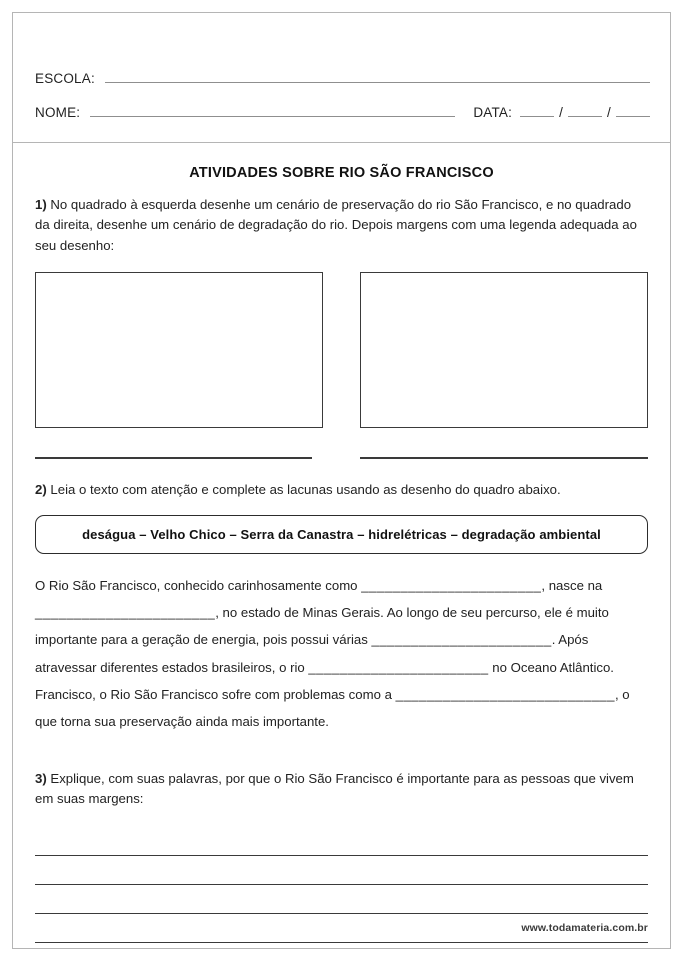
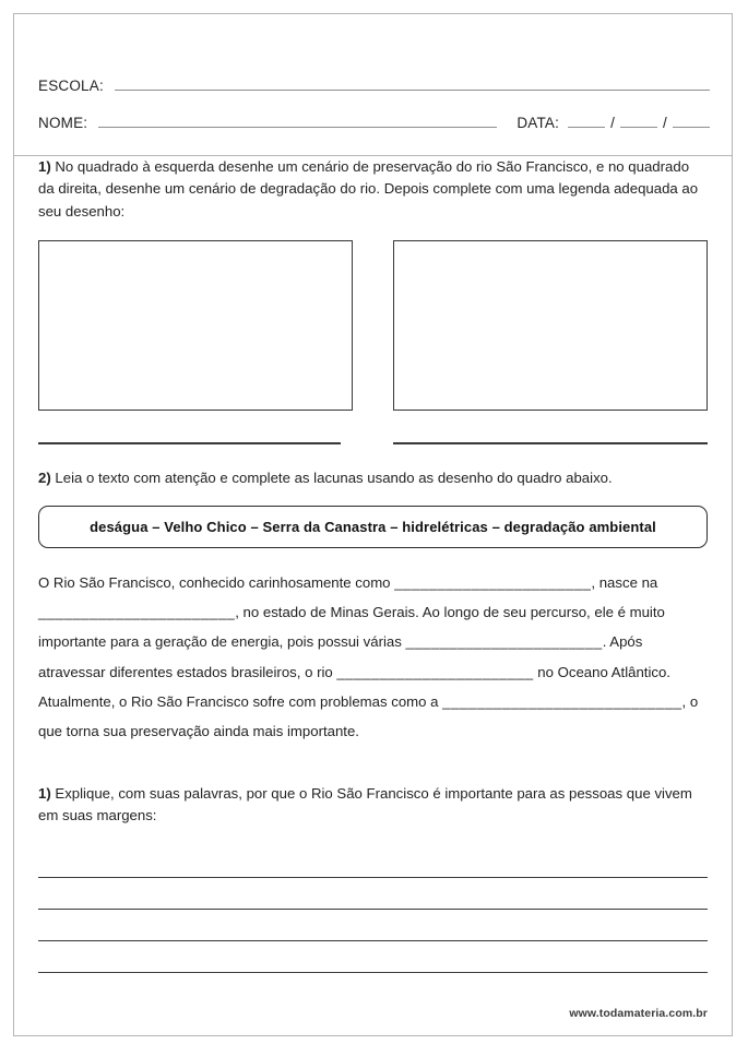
  ESCOLA:
  NOME:
  DATA:
  /
  /
- ATIVIDADES SOBRE RIO SÃO FRANCISCO
- 1) No quadrado à esquerda desenhe um cenário de preservação do rio São Francisco, e no quadrado da direita, desenhe um cenário de degradação do rio. Depois margens com uma legenda adequada ao seu desenho:
+ 1) No quadrado à esquerda desenhe um cenário de preservação do rio São Francisco, e no quadrado da direita, desenhe um cenário de degradação do rio. Depois complete com uma legenda adequada ao seu desenho:
  2) Leia o texto com atenção e complete as lacunas usando as desenho do quadro abaixo.
  deságua – Velho Chico – Serra da Canastra – hidrelétricas – degradação ambiental
- O Rio São Francisco, conhecido carinhosamente como _______________________, nasce na _______________________, no estado de Minas Gerais. Ao longo de seu percurso, ele é muito importante para a geração de energia, pois possui várias _______________________. Após atravessar diferentes estados brasileiros, o rio _______________________ no Oceano Atlântico. Francisco, o Rio São Francisco sofre com problemas como a ____________________________, o que torna sua preservação ainda mais importante.
+ O Rio São Francisco, conhecido carinhosamente como _______________________, nasce na _______________________, no estado de Minas Gerais. Ao longo de seu percurso, ele é muito importante para a geração de energia, pois possui várias _______________________. Após atravessar diferentes estados brasileiros, o rio _______________________ no Oceano Atlântico. Atualmente, o Rio São Francisco sofre com problemas como a ____________________________, o que torna sua preservação ainda mais importante.
- 3) Explique, com suas palavras, por que o Rio São Francisco é importante para as pessoas que vivem em suas margens:
+ 1) Explique, com suas palavras, por que o Rio São Francisco é importante para as pessoas que vivem em suas margens:
  www.todamateria.com.br
